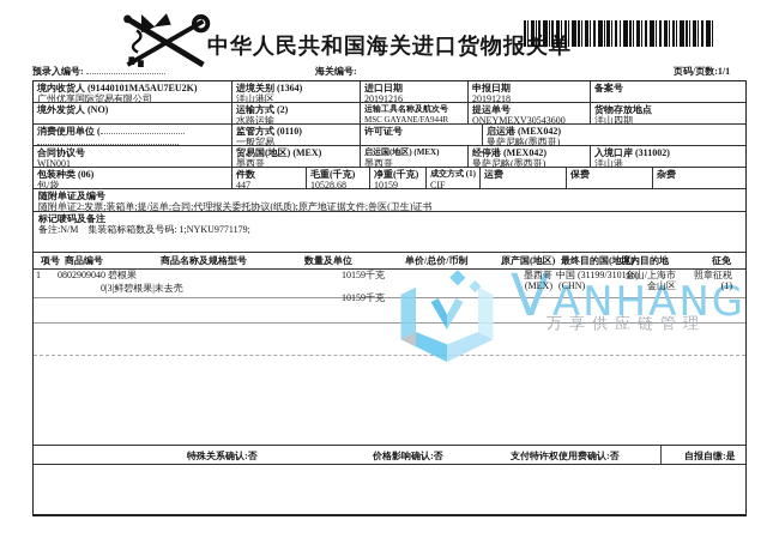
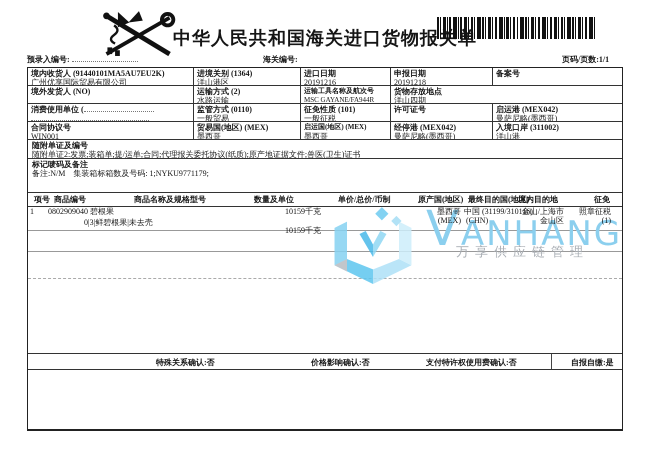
  中华人民共和国海关进口货物报关单
  预录入编号:
  海关编号:
  页码/页数:1/1
  境内收货人 (91440101MA5AU7EU2K)
  广州优享国际贸易有限公司
  进境关别 (1364)
  洋山港区
  进口日期
  20191216
  申报日期
  20191218
  备案号
  境外发货人 (NO)
  运输方式 (2)
  水路运输
  运输工具名称及航次号
  MSC GAYANE/FA944R
- 提运单号
- ONEYMEXV30543600
  货物存放地点
  洋山四期
  消费使用单位 (
  监管方式 (0110)
  一般贸易
+ 征免性质 (101)
+ 一般征税
  许可证号
  启运港 (MEX042)
  曼萨尼略(墨西哥)
  合同协议号
  WIN001
  贸易国(地区) (MEX)
  墨西哥
  启运国(地区) (MEX)
  墨西哥
  经停港 (MEX042)
  曼萨尼略(墨西哥)
  入境口岸 (311002)
  洋山港
- 包装种类 (06)
- 包/袋
- 件数
- 447
- 毛重(千克)
- 10528.68
- 净重(千克)
- 10159
- 成交方式 (1)
- CIF
- 运费
- 保费
- 杂费
  随附单证及编号
  随附单证2:发票;装箱单;提/运单;合同;代理报关委托协议(纸质);原产地证据文件;兽医(卫生)证书
  标记唛码及备注
  备注:N/M 集装箱标箱数及号码: 1;NYKU9771179;
  项号
  商品编号
  商品名称及规格型号
  数量及单位
  单价/总价/币制
  原产国(地区)
  最终目的国(地区)
  境内目的地
  征免
  VANHANG
  万享供应链管理
  1
  0802909040 碧根果
  0|3|鲜碧根果|未去壳
  10159千克
  10159千克
  墨西哥
  (MEX)
  中国 (31199/310116)
  (CHN)
  金山/上海市
  金山区
  照章征税
  (1)
  特殊关系确认:否
  价格影响确认:否
  支付特许权使用费确认:否
  自报自缴:是
